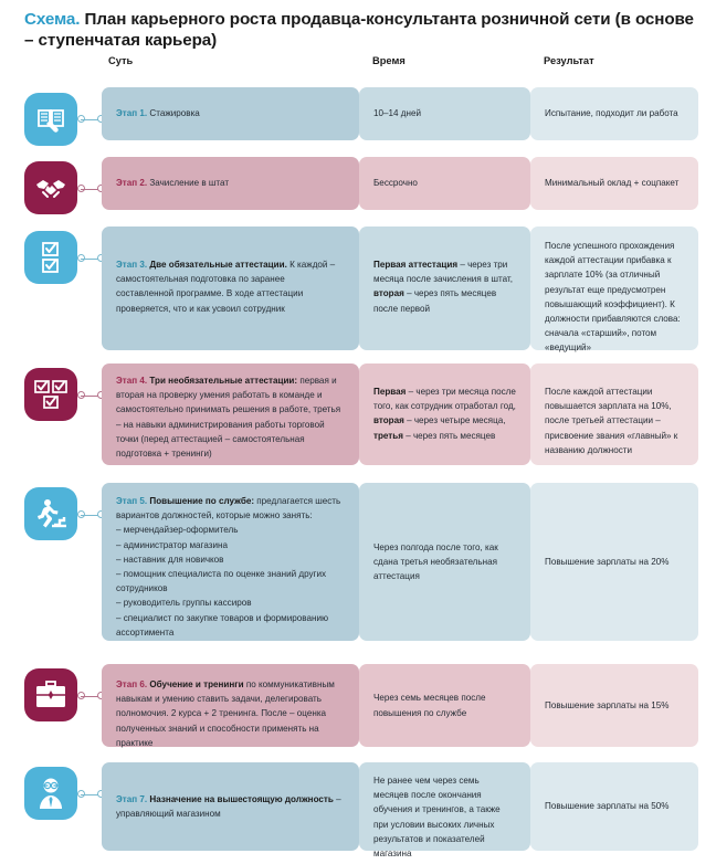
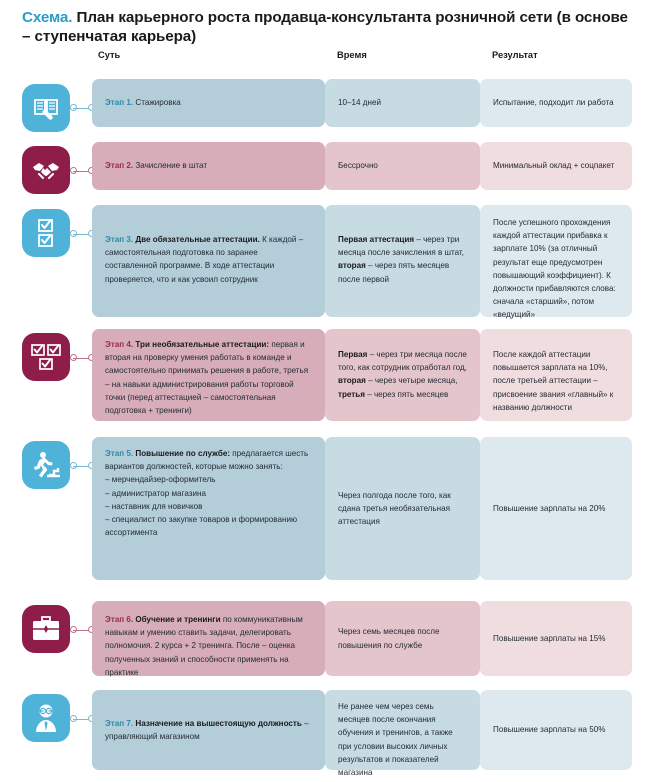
  Схема. План карьерного роста продавца-консультанта розничной сети (в основе – ступенчатая карьера)
  Суть
  Время
  Результат
  Этап 1. Стажировка
  10–14 дней
  Испытание, подходит ли работа
  Этап 2. Зачисление в штат
  Бессрочно
  Минимальный оклад + соцпакет
  Этап 3. Две обязательные аттестации. К каждой – самостоятельная подготовка по заранее составленной программе. В ходе аттестации проверяется, что и как усвоил сотрудник
  Первая аттестация – через три месяца после зачисления в штат, вторая – через пять месяцев после первой
  После успешного прохождения каждой аттестации прибавка к зарплате 10% (за отличный результат еще предусмотрен повышающий коэффициент). К должности прибавляются слова: сначала «старший», потом «ведущий»
  Этап 4. Три необязательные аттестации: первая и вторая на проверку умения работать в команде и самостоятельно принимать решения в работе, третья – на навыки администрирования работы торговой точки (перед аттестацией – самостоятельная подготовка + тренинги)
  Первая – через три месяца после того, как сотрудник отработал год, вторая – через четыре месяца, третья – через пять месяцев
  После каждой аттестации повышается зарплата на 10%, после третьей аттестации – присвоение звания «главный» к названию должности
  Этап 5. Повышение по службе: предлагается шесть вариантов должностей, которые можно занять:
  – мерчендайзер-оформитель
  – администратор магазина
  – наставник для новичков
- – помощник специалиста по оценке знаний других сотрудников
- – руководитель группы кассиров
  – специалист по закупке товаров и формированию ассортимента
  Через полгода после того, как сдана третья необязательная аттестация
  Повышение зарплаты на 20%
  Этап 6. Обучение и тренинги по коммуникативным навыкам и умению ставить задачи, делегировать полномочия. 2 курса + 2 тренинга. После – оценка полученных знаний и способности применять на практике
  Через семь месяцев после повышения по службе
  Повышение зарплаты на 15%
  Этап 7. Назначение на вышестоящую должность – управляющий магазином
  Не ранее чем через семь месяцев после окончания обучения и тренингов, а также при условии высоких личных результатов и показателей магазина
  Повышение зарплаты на 50%
